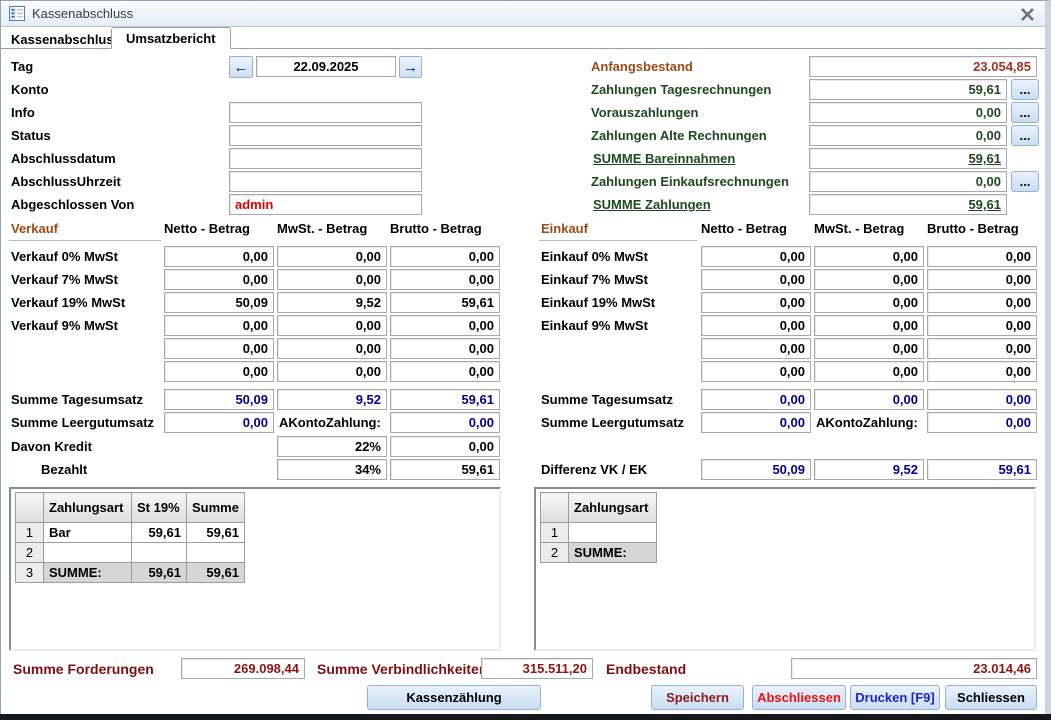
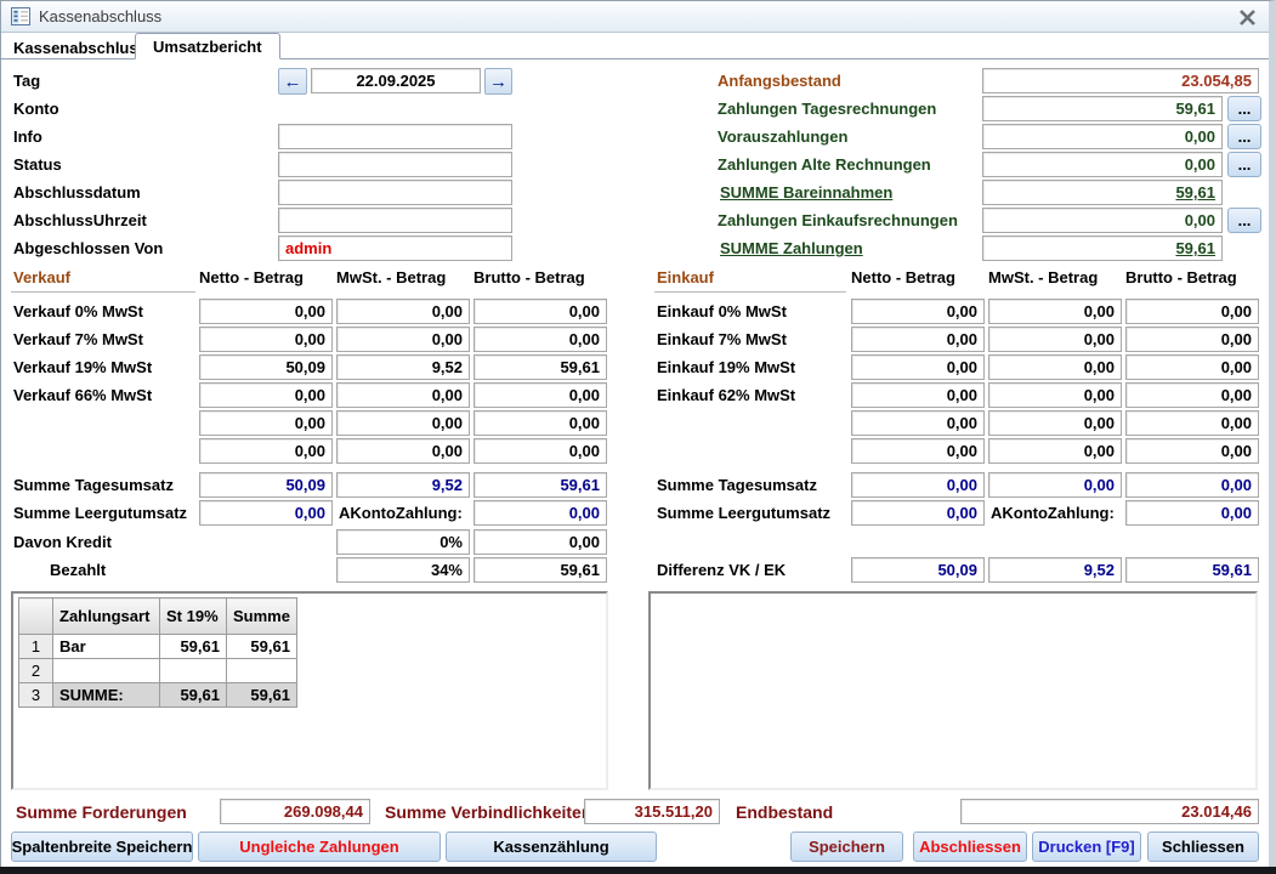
  Kassenabschluss
  Kassenabschlus
  Umsatzbericht
  Tag
  ←
  22.09.2025
  →
  Konto
  Info
  Status
  Abschlussdatum
  AbschlussUhrzeit
  Abgeschlossen Von
  admin
  Anfangsbestand
  23.054,85
  Zahlungen Tagesrechnungen
  59,61
  ...
  Vorauszahlungen
  0,00
  ...
  Zahlungen Alte Rechnungen
  0,00
  ...
  SUMME Bareinnahmen
  59,61
  Zahlungen Einkaufsrechnungen
  0,00
  ...
  SUMME Zahlungen
  59,61
  Verkauf
  Netto - Betrag
  MwSt. - Betrag
  Brutto - Betrag
  Verkauf 0% MwSt
  0,00
  0,00
  0,00
  Verkauf 7% MwSt
  0,00
  0,00
  0,00
  Verkauf 19% MwSt
  50,09
  9,52
  59,61
- Verkauf 9% MwSt
+ Verkauf 66% MwSt
  0,00
  0,00
  0,00
  0,00
  0,00
  0,00
  0,00
  0,00
  0,00
  Summe Tagesumsatz
  50,09
  9,52
  59,61
  Summe Leergutumsatz
  0,00
  AKontoZahlung:
  0,00
  Davon Kredit
- 22%
+ 0%
  0,00
  Bezahlt
  34%
  59,61
  Einkauf
  Netto - Betrag
  MwSt. - Betrag
  Brutto - Betrag
  Einkauf 0% MwSt
  0,00
  0,00
  0,00
  Einkauf 7% MwSt
  0,00
  0,00
  0,00
  Einkauf 19% MwSt
  0,00
  0,00
  0,00
- Einkauf 9% MwSt
+ Einkauf 62% MwSt
  0,00
  0,00
  0,00
  0,00
  0,00
  0,00
  0,00
  0,00
  0,00
  Summe Tagesumsatz
  0,00
  0,00
  0,00
  Summe Leergutumsatz
  0,00
  AKontoZahlung:
  0,00
  Differenz VK / EK
  50,09
  9,52
  59,61
  	Zahlungsart	St 19%	Summe
  1	Bar	59,61	59,61
  2
  3	SUMME:	59,61	59,61
- 	Zahlungsart
- 1
- 2	SUMME:
  Summe Forderungen
  269.098,44
  Summe Verbindlichkeite
  315.511,20
  Endbestand
  23.014,46
+ Spaltenbreite Speichern
+ Ungleiche Zahlungen
  Kassenzählung
  Speichern
  Abschliessen
  Drucken [F9]
  Schliessen
